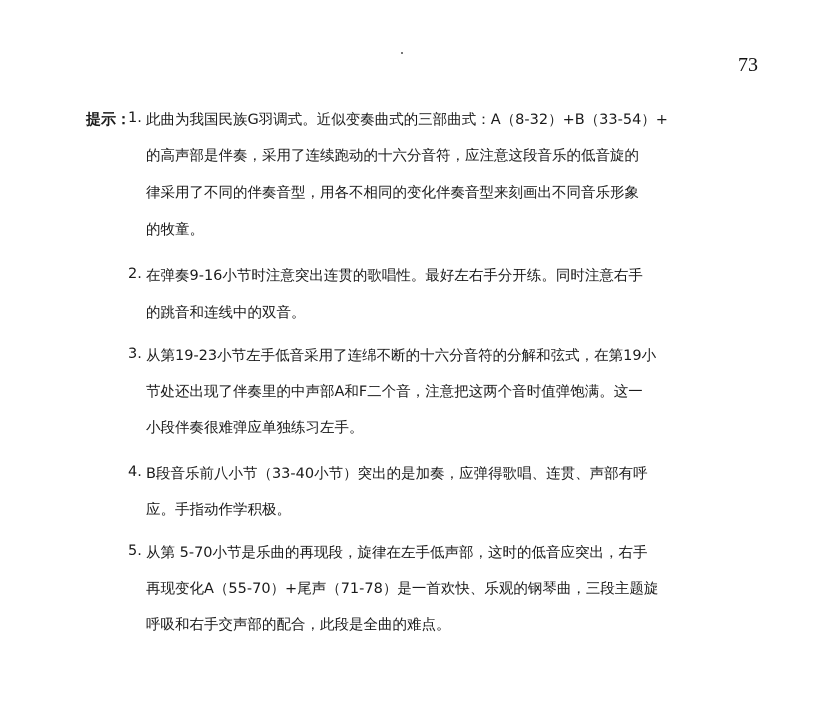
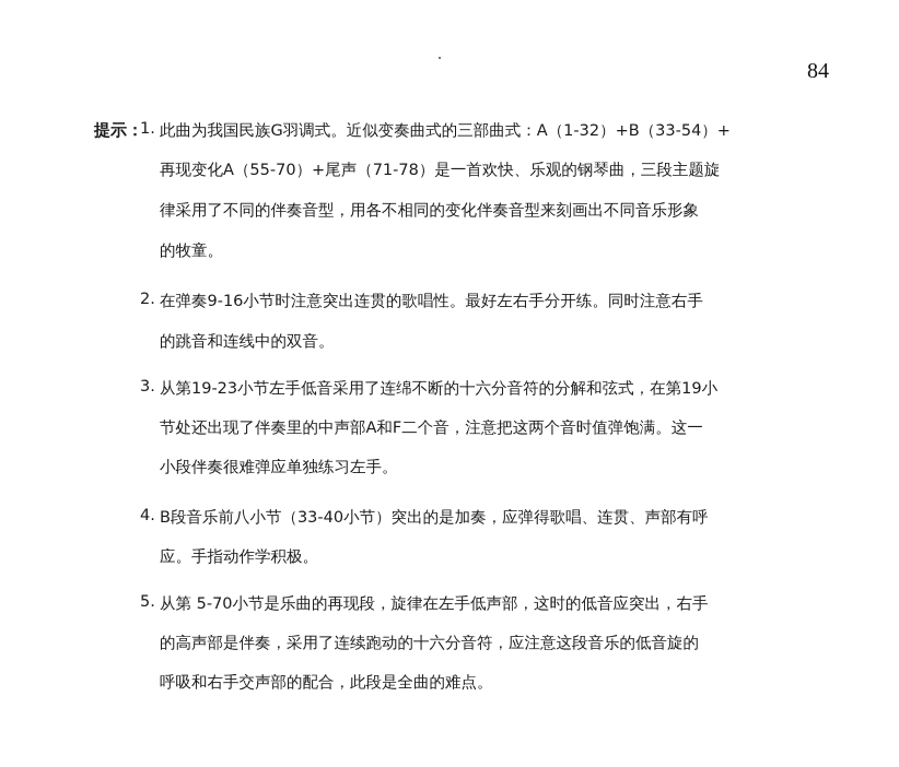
- 73
+ 84
  提示：
  1.
- 此曲为我国民族G羽调式。近似变奏曲式的三部曲式：A（8-32）+B（33-54）+
+ 此曲为我国民族G羽调式。近似变奏曲式的三部曲式：A（1-32）+B（33-54）+
- 的高声部是伴奏，采用了连续跑动的十六分音符，应注意这段音乐的低音旋的
+ 再现变化A（55-70）+尾声（71-78）是一首欢快、乐观的钢琴曲，三段主题旋
  律采用了不同的伴奏音型，用各不相同的变化伴奏音型来刻画出不同音乐形象
  的牧童。
  2.
  在弹奏9-16小节时注意突出连贯的歌唱性。最好左右手分开练。同时注意右手
  的跳音和连线中的双音。
  3.
  从第19-23小节左手低音采用了连绵不断的十六分音符的分解和弦式，在第19小
  节处还出现了伴奏里的中声部A和F二个音，注意把这两个音时值弹饱满。这一
  小段伴奏很难弹应单独练习左手。
  4.
  B段音乐前八小节（33-40小节）突出的是加奏，应弹得歌唱、连贯、声部有呼
  应。手指动作学积极。
  5.
  从第 5-70小节是乐曲的再现段，旋律在左手低声部，这时的低音应突出，右手
- 再现变化A（55-70）+尾声（71-78）是一首欢快、乐观的钢琴曲，三段主题旋
+ 的高声部是伴奏，采用了连续跑动的十六分音符，应注意这段音乐的低音旋的
  呼吸和右手交声部的配合，此段是全曲的难点。
